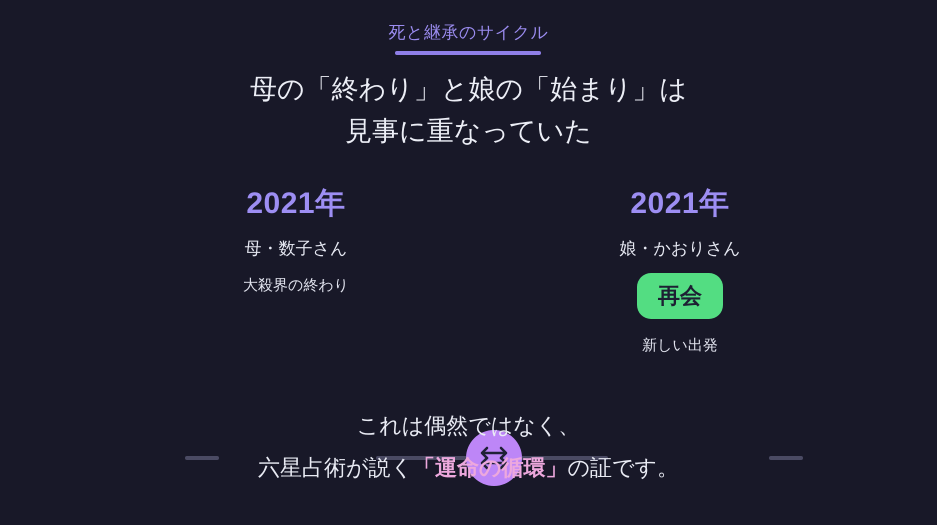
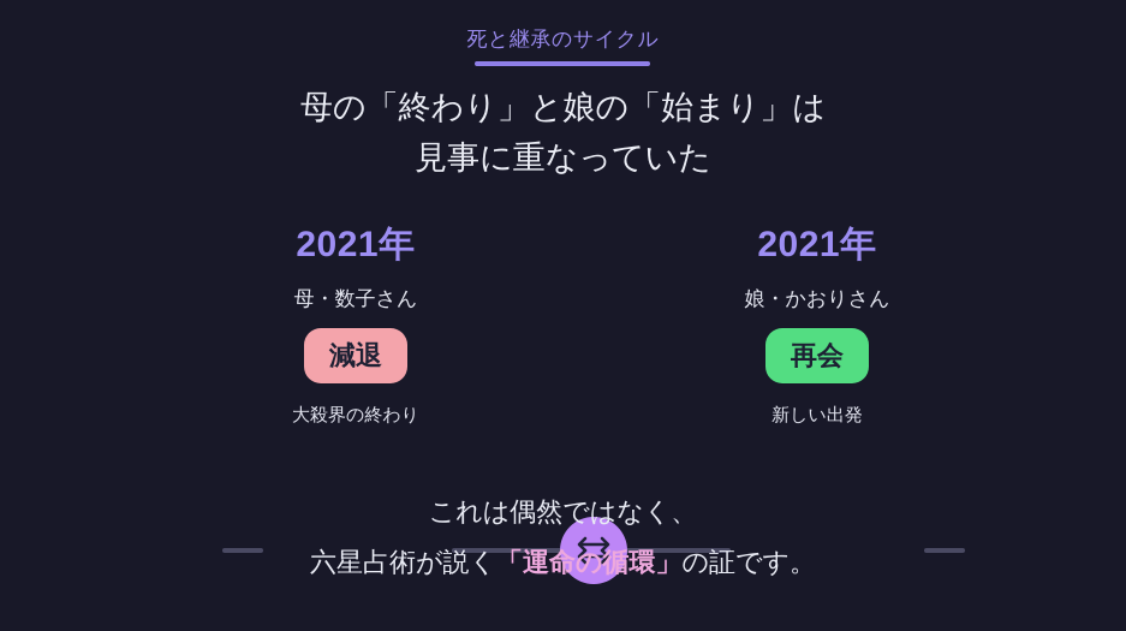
  死と継承のサイクル
  母の「終わり」と娘の「始まり」は
  見事に重なっていた
  2021年
  母・数子さん
+ 減退
  大殺界の終わり
  2021年
  娘・かおりさん
  再会
  新しい出発
  これは偶然ではなく、
  六星占術が説く「運命の循環」の証です。
